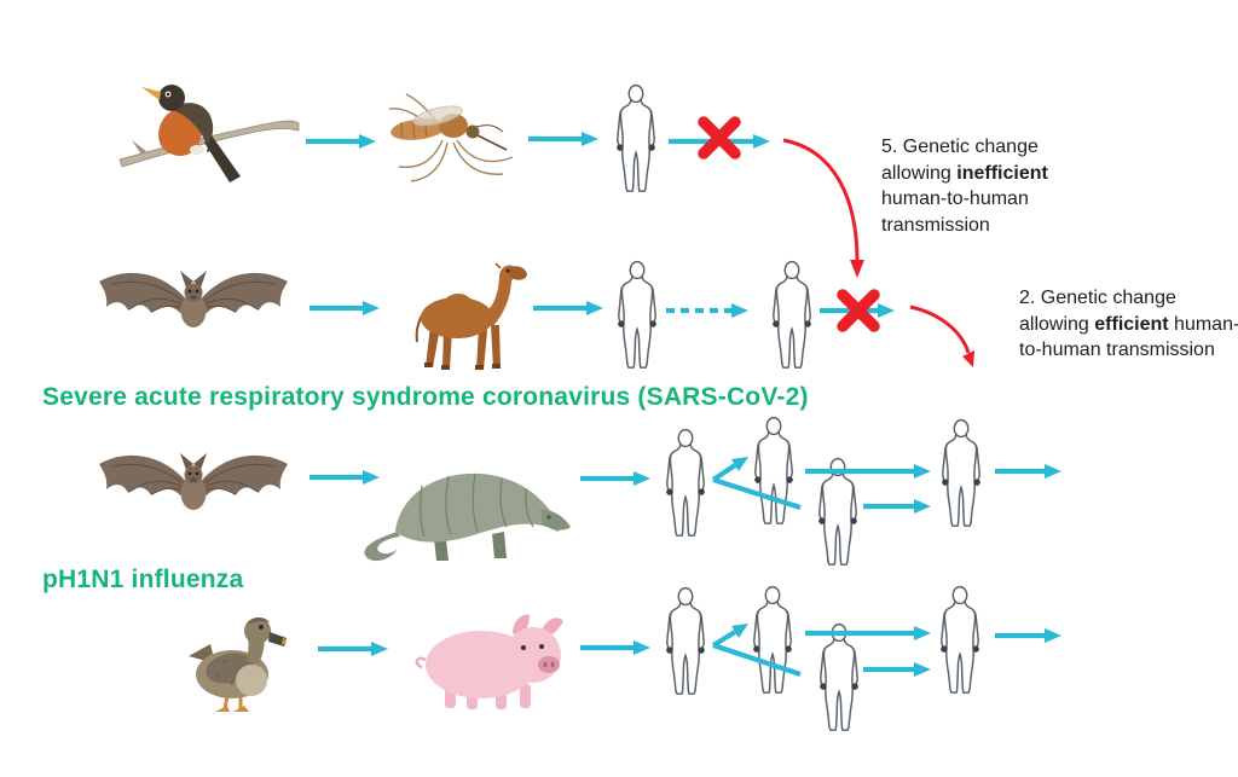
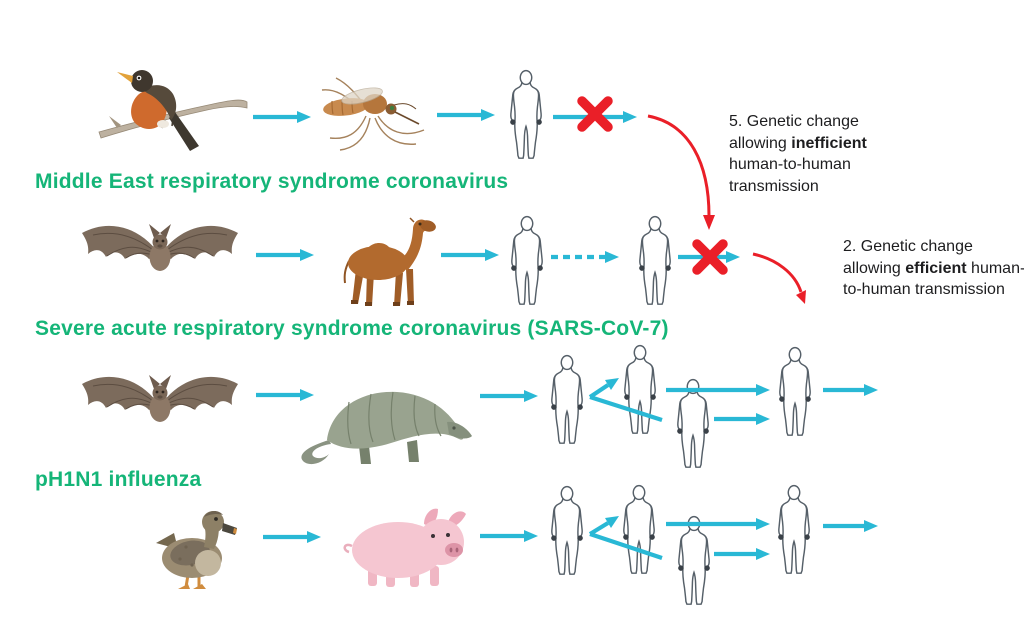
  5. Genetic change allowing inefficient human-to-human transmission
+ Middle East respiratory syndrome coronavirus
  2. Genetic change allowing efficient human-to-human transmission
- Severe acute respiratory syndrome coronavirus (SARS-CoV-2)
+ Severe acute respiratory syndrome coronavirus (SARS-CoV-7)
  pH1N1 influenza
